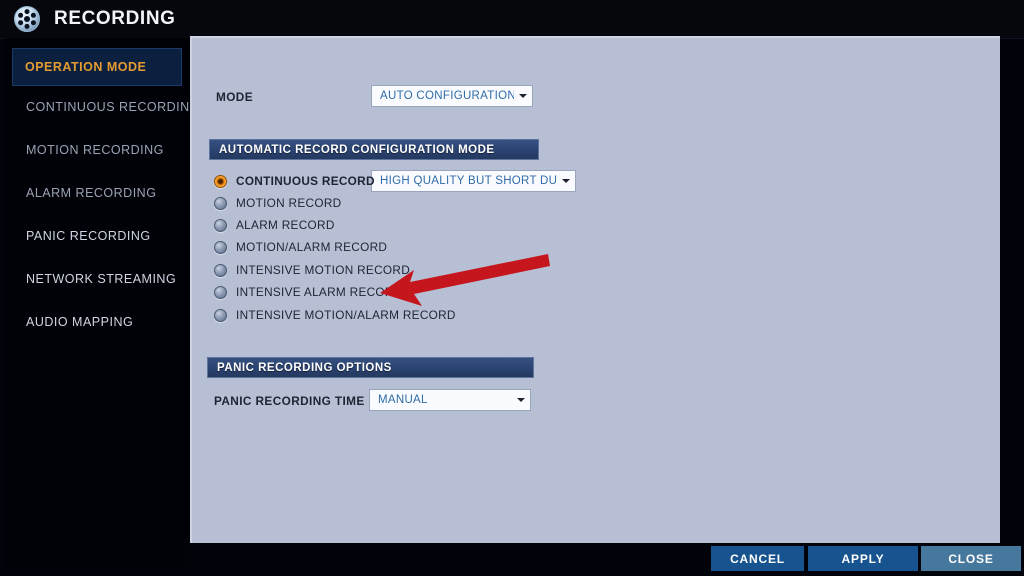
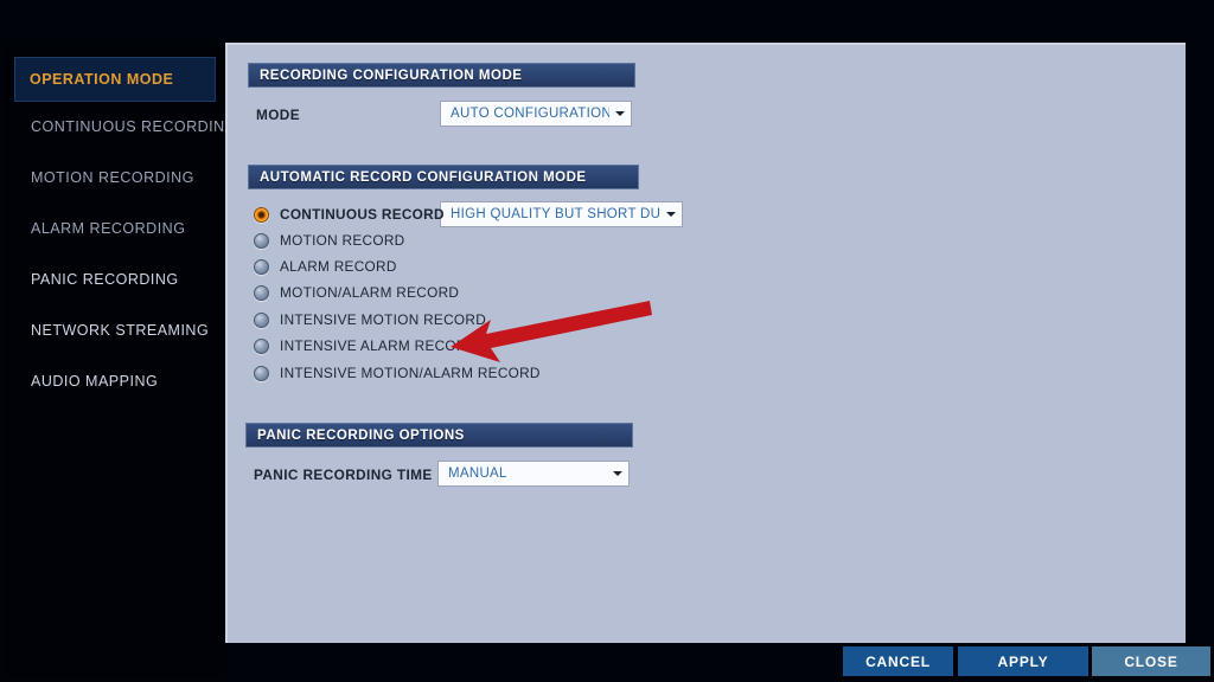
- RECORDING
  OPERATION MODE
  CONTINUOUS RECORDIN
  MOTION RECORDING
  ALARM RECORDING
  PANIC RECORDING
  NETWORK STREAMING
  AUDIO MAPPING
+ RECORDING CONFIGURATION MODE
  MODE
  AUTO CONFIGURATION
  AUTOMATIC RECORD CONFIGURATION MODE
  HIGH QUALITY BUT SHORT DU
  CONTINUOUS RECORD
  MOTION RECORD
  ALARM RECORD
  MOTION/ALARM RECORD
  INTENSIVE MOTION RECORD
  INTENSIVE ALARM RECO
  INTENSIVE MOTION/ALARM RECORD
  PANIC RECORDING OPTIONS
  PANIC RECORDING TIME
  MANUAL
  CANCEL
  APPLY
  CLOSE
